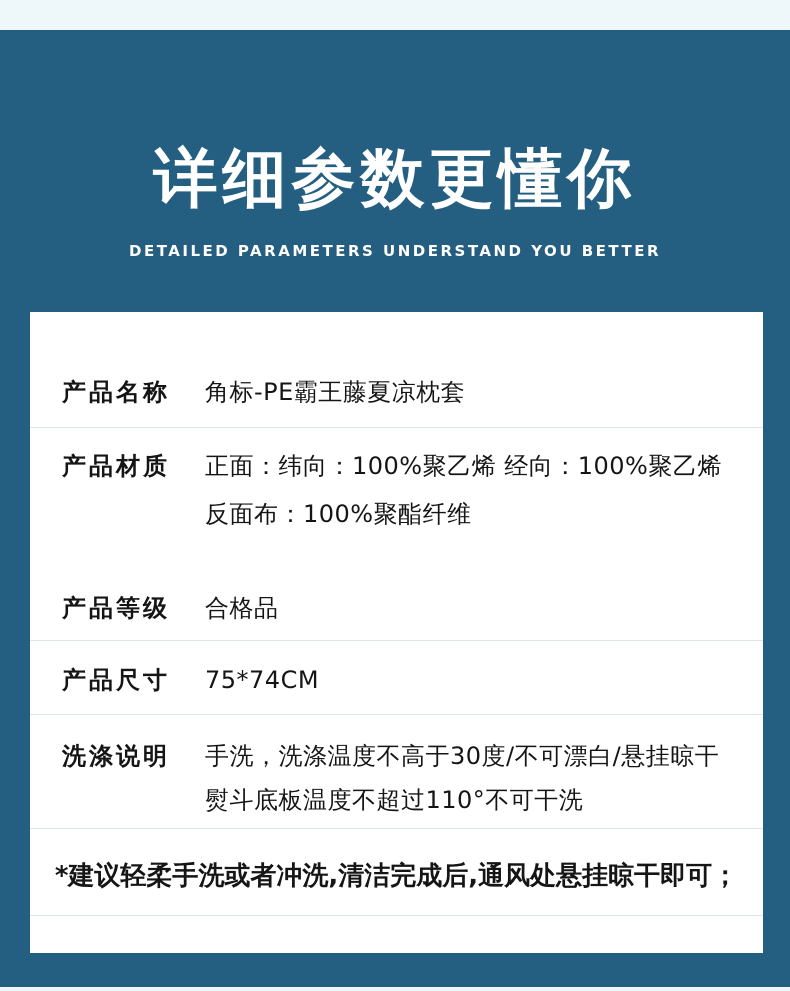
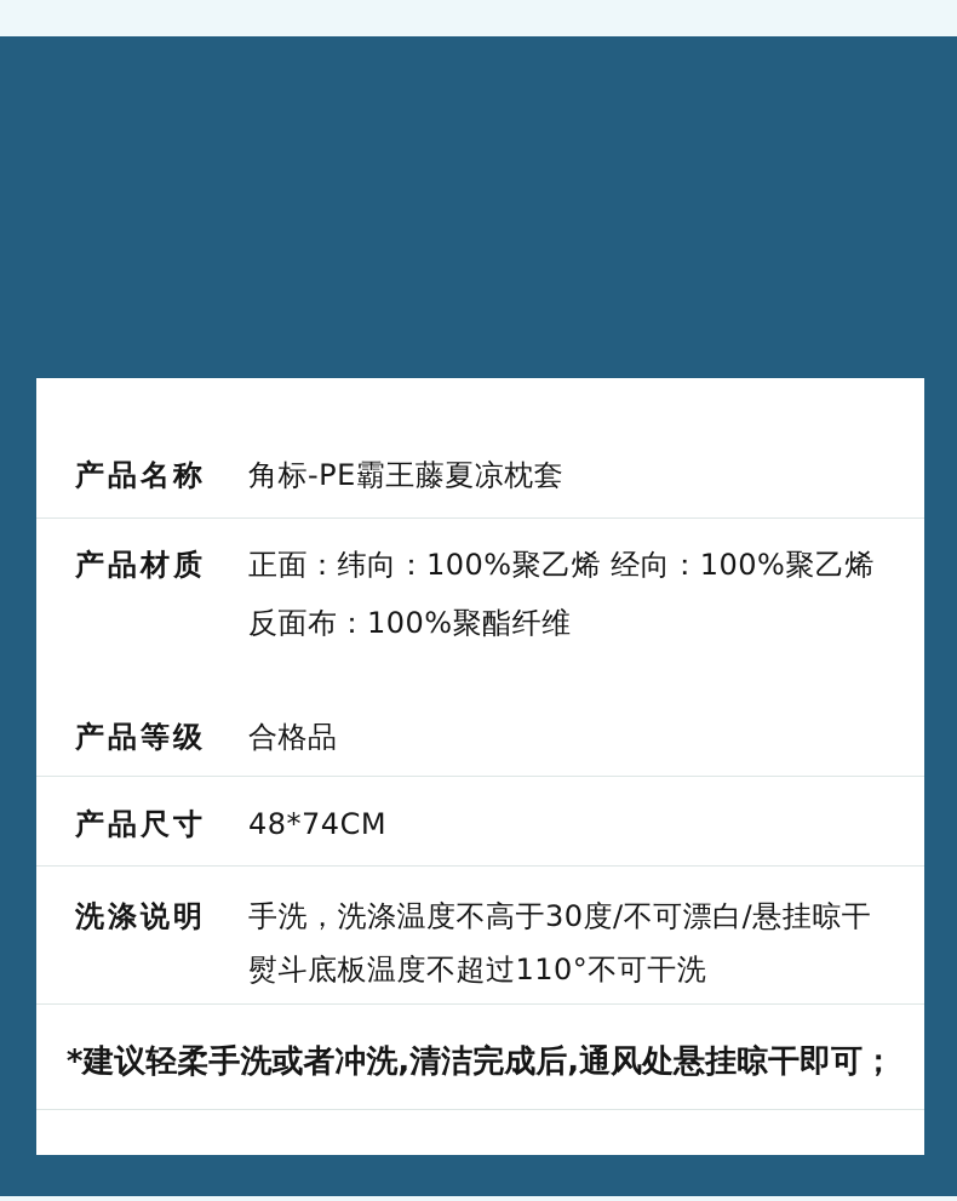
- 详细参数更懂你
- DETAILED PARAMETERS UNDERSTAND YOU BETTER
  产品名称
  角标-PE霸王藤夏凉枕套
  产品材质
  正面：纬向：100%聚乙烯 经向：100%聚乙烯
  反面布：100%聚酯纤维
  产品等级
  合格品
  产品尺寸
- 75*74CM
+ 48*74CM
  洗涤说明
  手洗，洗涤温度不高于30度/不可漂白/悬挂晾干
  熨斗底板温度不超过110°不可干洗
  *建议轻柔手洗或者冲洗,清洁完成后,通风处悬挂晾干即可；
